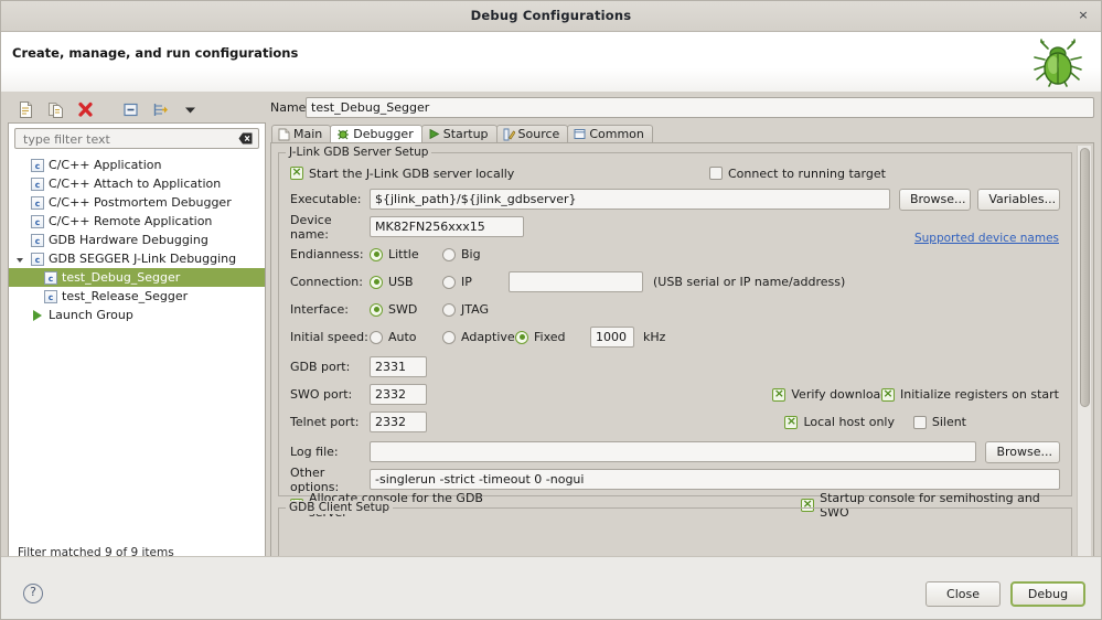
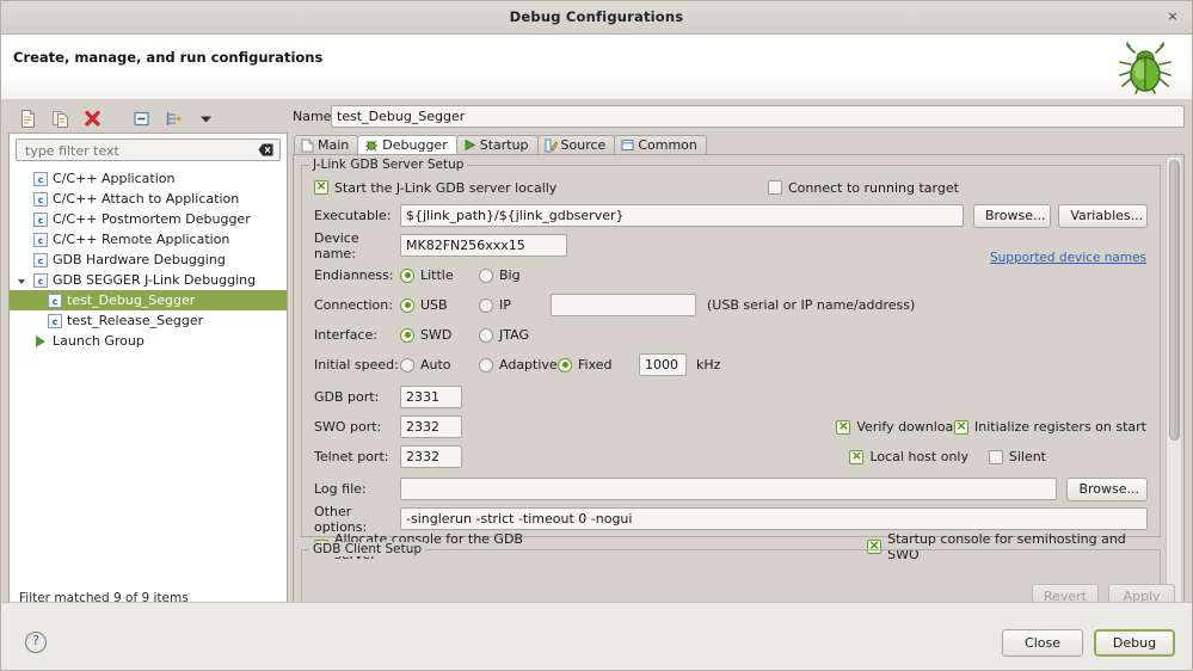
  Debug Configurations
  ×
  Create, manage, and run configurations
  type filter text
  c
  C/C++ Application
  c
  C/C++ Attach to Application
  c
  C/C++ Postmortem Debugger
  c
  C/C++ Remote Application
  c
  GDB Hardware Debugging
  c
  GDB SEGGER J-Link Debugging
  c
  test_Debug_Segger
  c
  test_Release_Segger
  Launch Group
  Filter matched 9 of 9 items
  Name
  test_Debug_Segger
  Main
  Debugger
  Startup
  Source
  Common
  J-Link GDB Server Setup
  Start the J-Link GDB server locally
  Connect to running target
  Executable:
  ${jlink_path}/${jlink_gdbserver}
  Browse...
  Variables...
  Device name:
  MK82FN256xxx15
  Supported device names
  Endianness:
  Little
  Big
  Connection:
  USB
  IP
  (USB serial or IP name/address)
  Interface:
  SWD
  JTAG
  Initial speed:
  Auto
  Adaptive
  Fixed
  1000
  kHz
  GDB port:
  2331
  SWO port:
  2332
  Verify downloa
  Initialize registers on start
  Telnet port:
  2332
  Local host only
  Silent
  Log file:
  Browse...
  Other options:
  -singlerun -strict -timeout 0 -nogui
  Allocate console for the GDB
  Startup console for semihosting and SWO
  GDB Client Setup
+ Revert
+ Apply
  ?
  Close
  Debug
